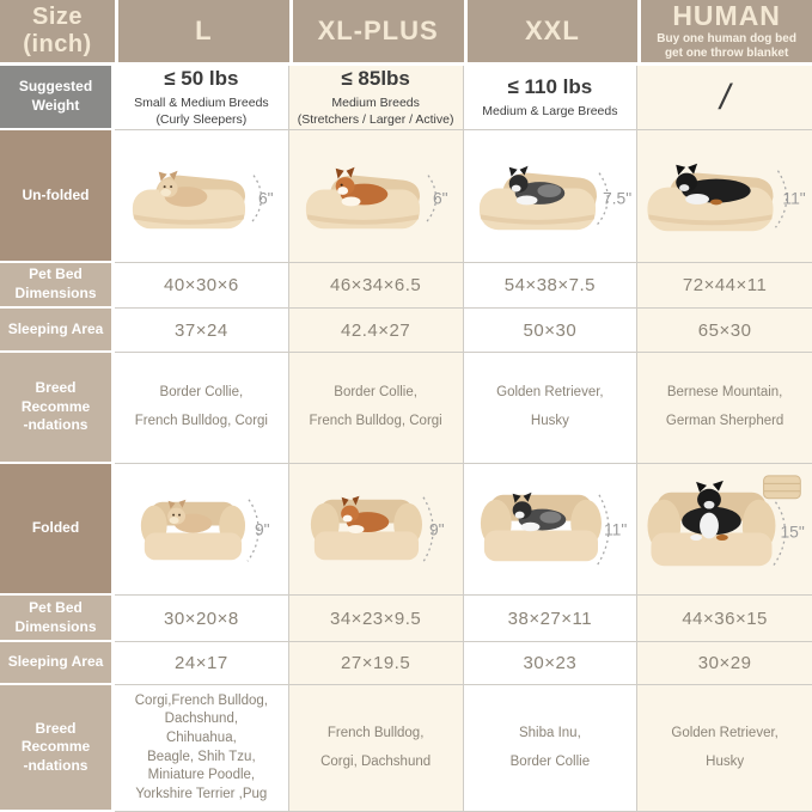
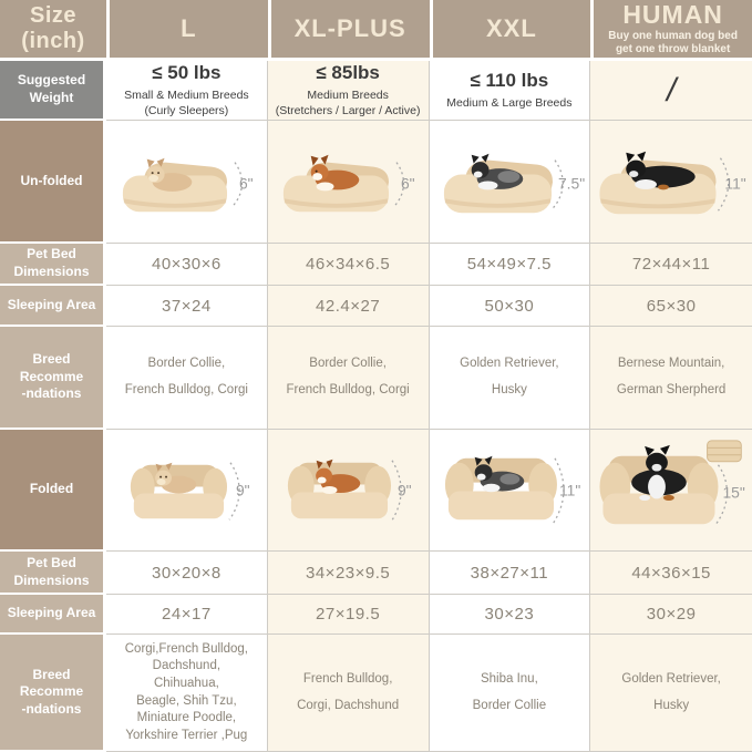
  Size
  (inch)
  L
  XL-PLUS
  XXL
  HUMAN
  Buy one human dog bed
  get one throw blanket
  Suggested
  Weight
  ≤ 50 lbs
  Small & Medium Breeds
  (Curly Sleepers)
  ≤ 85lbs
  Medium Breeds
  (Stretchers / Larger / Active)
  ≤ 110 lbs
  Medium & Large Breeds
  /
  Un-folded
  6"
  6"
  7.5"
  11"
  Pet Bed
  Dimensions
  40×30×6
  46×34×6.5
- 54×38×7.5
+ 54×49×7.5
  72×44×11
  Sleeping Area
  37×24
  42.4×27
  50×30
  65×30
  Breed
  Recomme
  -ndations
  Border Collie,
  French Bulldog, Corgi
  Border Collie,
  French Bulldog, Corgi
  Golden Retriever,
  Husky
  Bernese Mountain,
  German Sherpherd
  Folded
  9"
  9"
  11"
  15"
  Pet Bed
  Dimensions
  30×20×8
  34×23×9.5
  38×27×11
  44×36×15
  Sleeping Area
  24×17
  27×19.5
  30×23
  30×29
  Breed
  Recomme
  -ndations
  Corgi,French Bulldog,
  Dachshund,
  Chihuahua,
  Beagle, Shih Tzu,
  Miniature Poodle,
  Yorkshire Terrier ,Pug
  French Bulldog,
  Corgi, Dachshund
  Shiba Inu,
  Border Collie
  Golden Retriever,
  Husky
